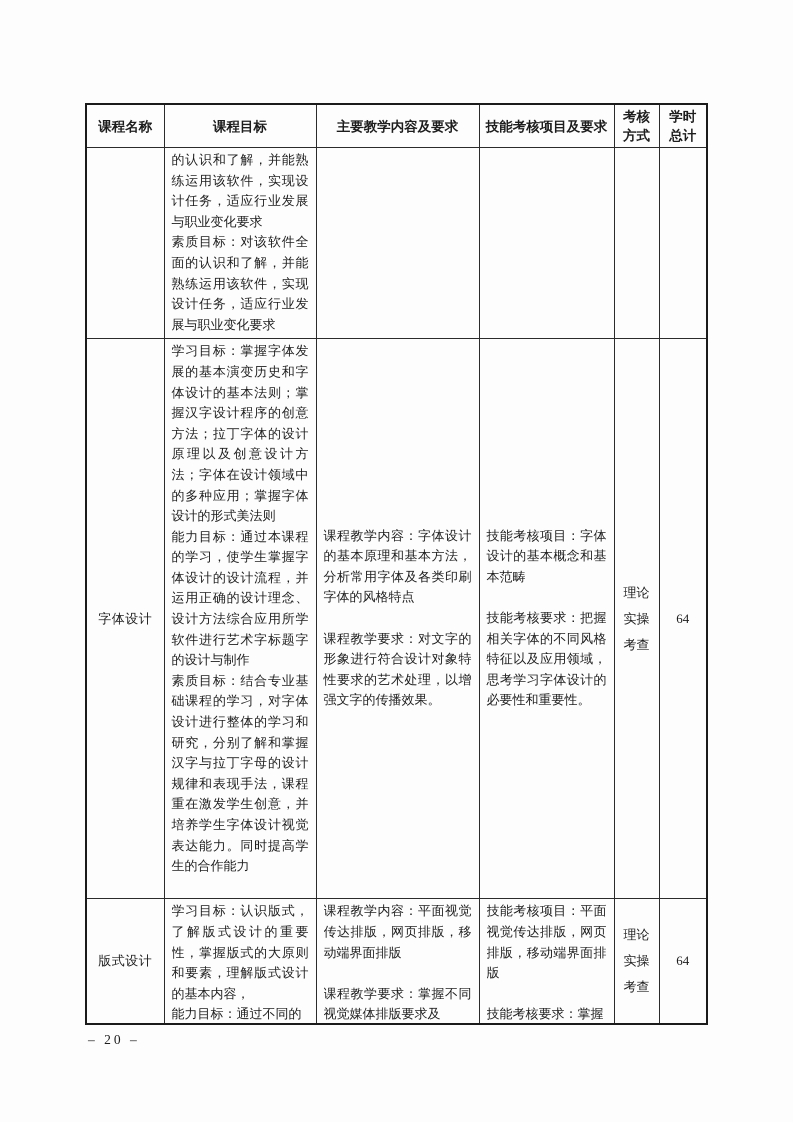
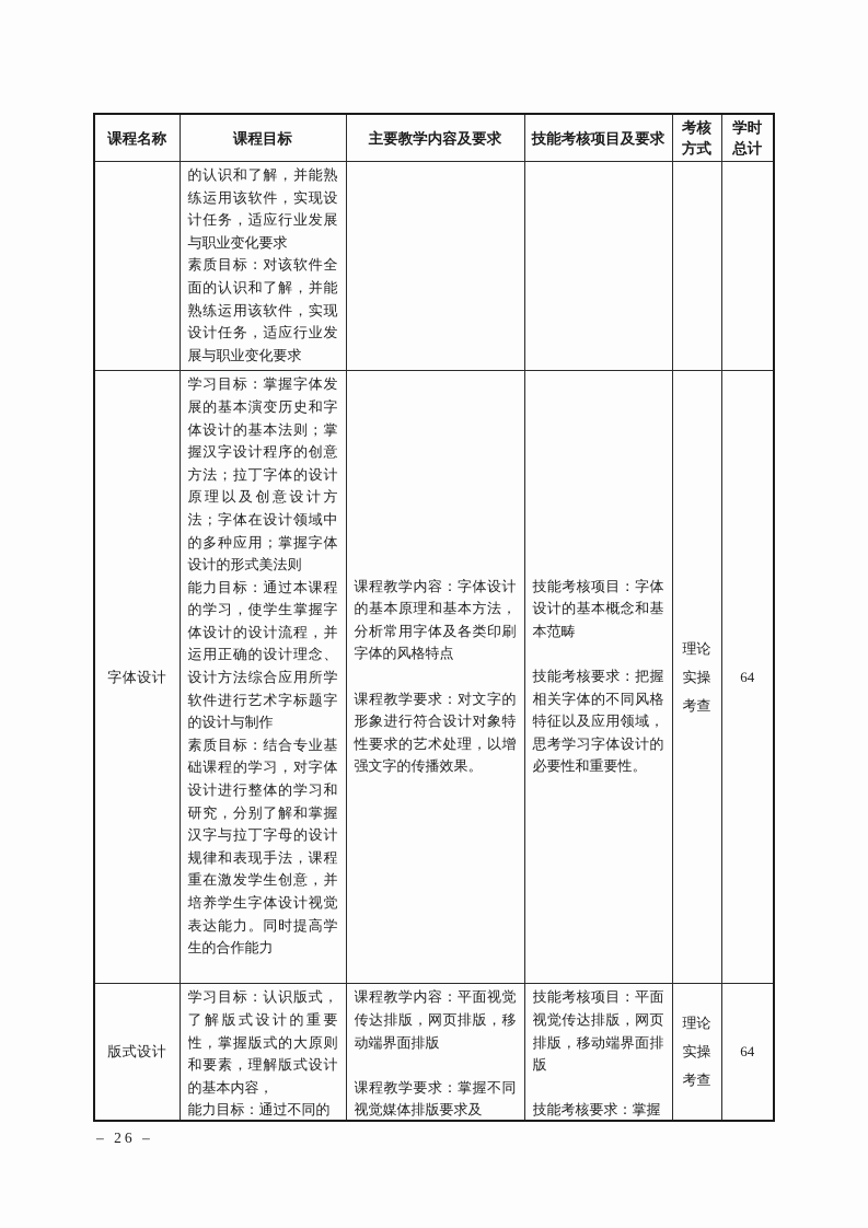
  课程名称	课程目标	主要教学内容及要求	技能考核项目及要求	考核 方式	学时 总计
  	的认识和了解，并能熟练运用该软件，实现设计任务，适应行业发展与职业变化要求 素质目标：对该软件全面的认识和了解，并能熟练运用该软件，实现设计任务，适应行业发展与职业变化要求
  字体设计	学习目标：掌握字体发展的基本演变历史和字体设计的基本法则；掌握汉字设计程序的创意方法；拉丁字体的设计原理以及创意设计方法；字体在设计领域中的多种应用；掌握字体设计的形式美法则 能力目标：通过本课程的学习，使学生掌握字体设计的设计流程，并运用正确的设计理念、设计方法综合应用所学软件进行艺术字标题字的设计与制作 素质目标：结合专业基础课程的学习，对字体设计进行整体的学习和研究，分别了解和掌握汉字与拉丁字母的设计规律和表现手法，课程重在激发学生创意，并培养学生字体设计视觉表达能力。同时提高学生的合作能力	课程教学内容：字体设计的基本原理和基本方法，分析常用字体及各类印刷字体的风格特点 课程教学要求：对文字的形象进行符合设计对象特性要求的艺术处理，以增强文字的传播效果。	技能考核项目：字体设计的基本概念和基本范畴 技能考核要求：把握相关字体的不同风格特征以及应用领域，思考学习字体设计的必要性和重要性。	理论 实操 考查	64
  版式设计	学习目标：认识版式，了解版式设计的重要性，掌握版式的大原则和要素，理解版式设计的基本内容， 能力目标：通过不同的	课程教学内容：平面视觉传达排版，网页排版，移动端界面排版 课程教学要求：掌握不同视觉媒体排版要求及	技能考核项目：平面视觉传达排版，网页排版，移动端界面排版 技能考核要求：掌握	理论 实操 考查	64
- – 20 –
+ – 26 –
